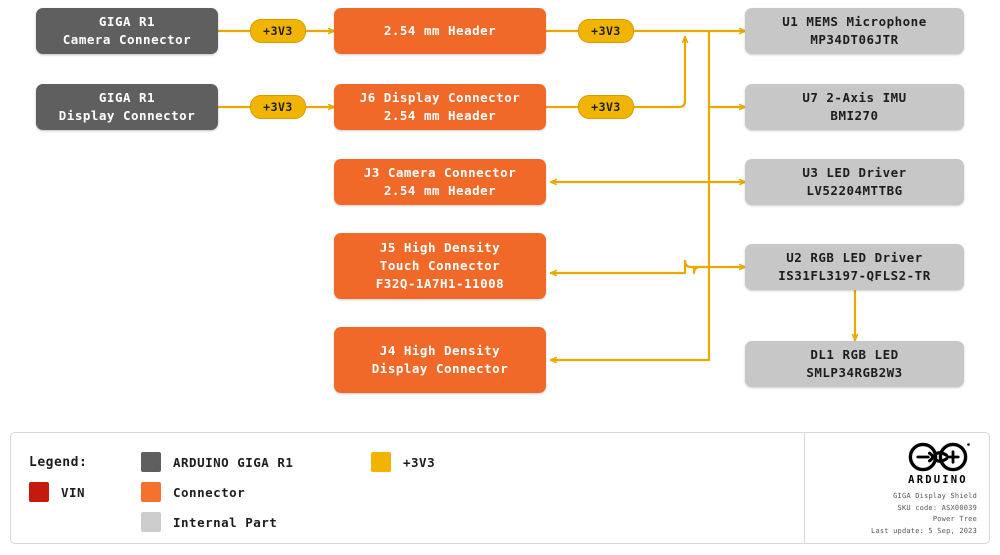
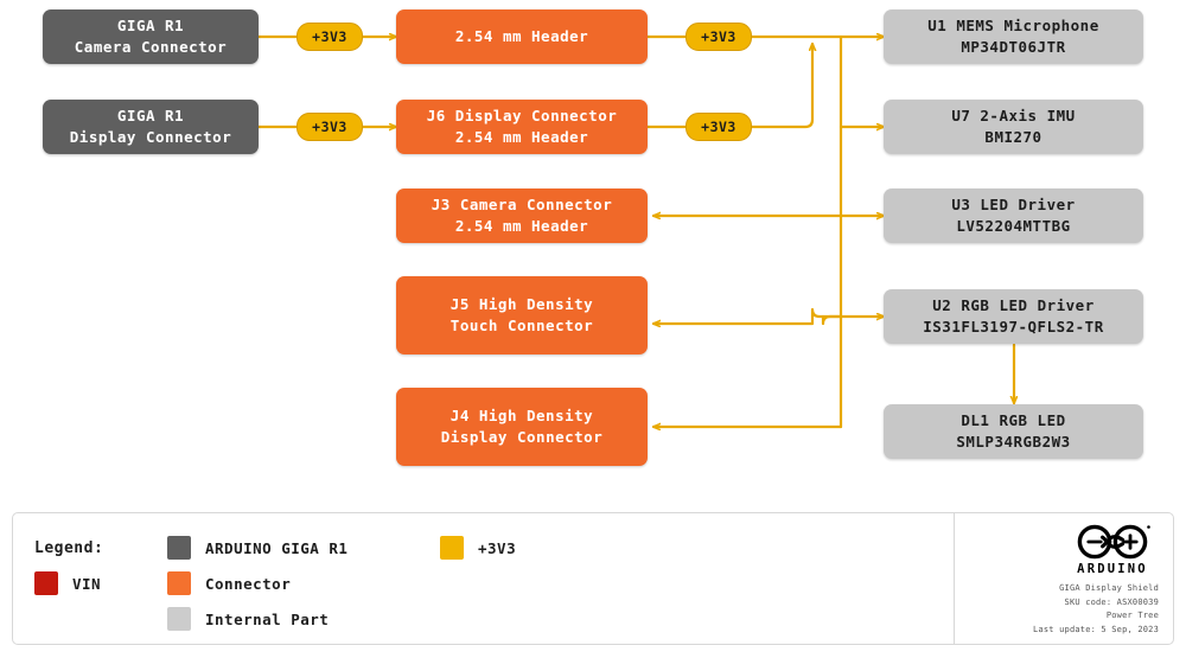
  GIGA R1
  Camera Connector
  GIGA R1
  Display Connector
  +3V3
  +3V3
  +3V3
  +3V3
  2.54 mm Header
  J6 Display Connector
  2.54 mm Header
  J3 Camera Connector
  2.54 mm Header
  J5 High Density
  Touch Connector
- F32Q-1A7H1-11008
  J4 High Density
  Display Connector
  U1 MEMS Microphone
  MP34DT06JTR
  U7 2-Axis IMU
  BMI270
  U3 LED Driver
  LV52204MTTBG
  U2 RGB LED Driver
  IS31FL3197-QFLS2-TR
  DL1 RGB LED
  SMLP34RGB2W3
  Legend:
  ARDUINO GIGA R1
  +3V3
  VIN
  Connector
  Internal Part
  ARDUINO
  GIGA Display Shield
  SKU code: ASX00039
  Power Tree
  Last update: 5 Sep, 2023
